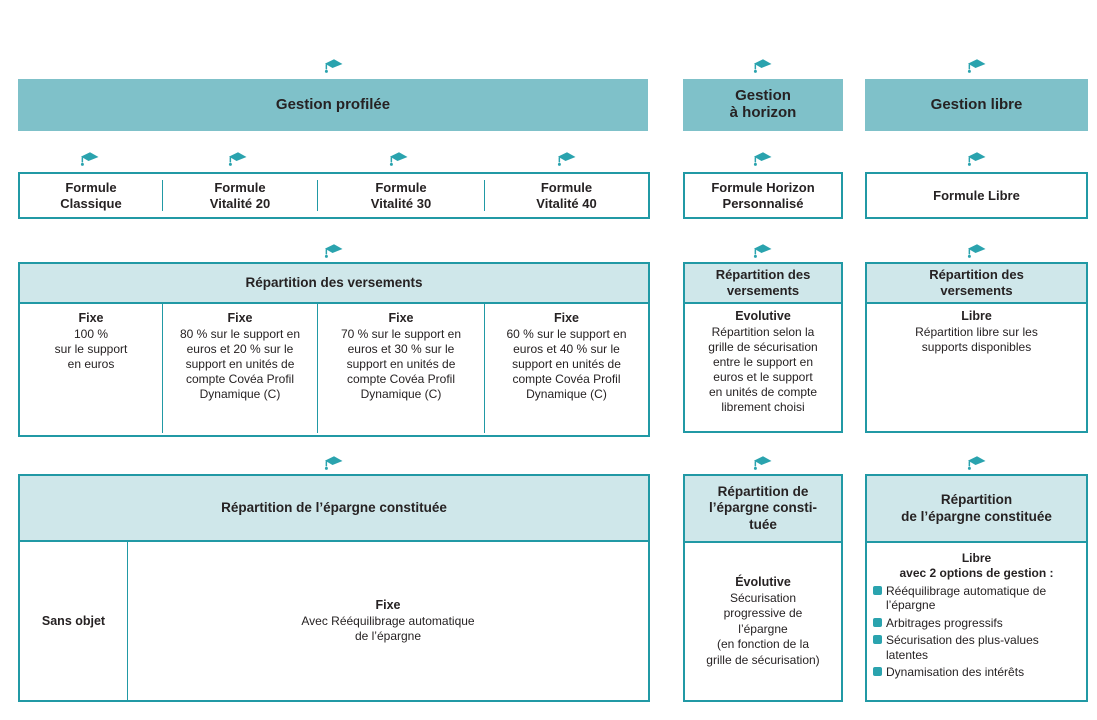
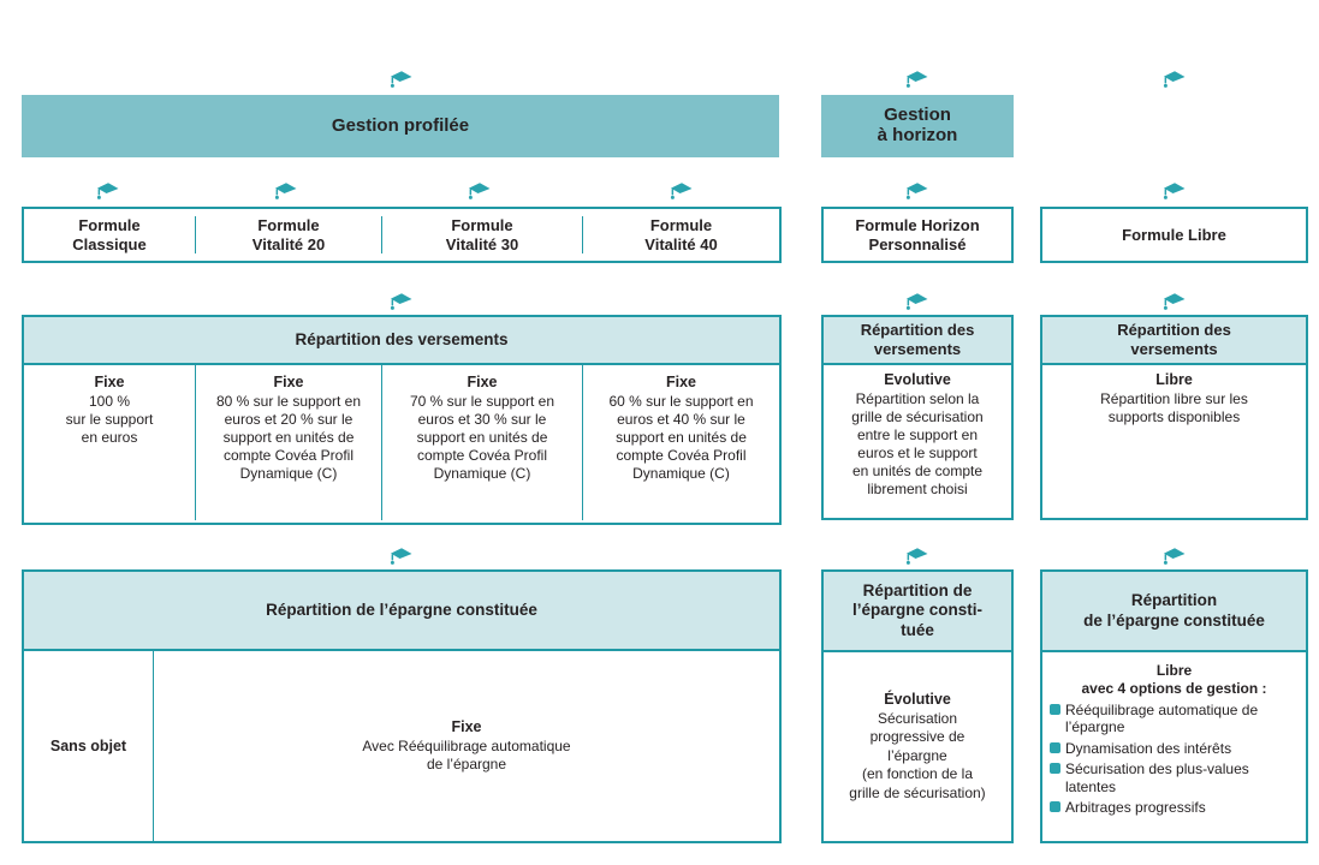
  Gestion profilée
  Gestion
  à horizon
- Gestion libre
  Formule
  Classique
  Formule
  Vitalité 20
  Formule
  Vitalité 30
  Formule
  Vitalité 40
  Formule Horizon
  Personnalisé
  Formule Libre
  Répartition des versements
  Fixe
  100 %
  sur le support
  en euros
  Fixe
  80 % sur le support en
  euros et 20 % sur le
  support en unités de
  compte Covéa Profil
  Dynamique (C)
  Fixe
  70 % sur le support en
  euros et 30 % sur le
  support en unités de
  compte Covéa Profil
  Dynamique (C)
  Fixe
  60 % sur le support en
  euros et 40 % sur le
  support en unités de
  compte Covéa Profil
  Dynamique (C)
  Répartition des
  versements
  Evolutive
  Répartition selon la
  grille de sécurisation
  entre le support en
  euros et le support
  en unités de compte
  librement choisi
  Répartition des
  versements
  Libre
  Répartition libre sur les
  supports disponibles
  Répartition de l’épargne constituée
  Sans objet
  Fixe
  Avec Rééquilibrage automatique
  de l’épargne
  Répartition de
  l’épargne consti-
  tuée
  Évolutive
  Sécurisation
  progressive de
  l’épargne
  (en fonction de la
  grille de sécurisation)
  Répartition
  de l’épargne constituée
  Libre
- avec 2 options de gestion :
+ avec 4 options de gestion :
  Rééquilibrage automatique de l’épargne
- Arbitrages progressifs
+ Dynamisation des intérêts
  Sécurisation des plus-values latentes
- Dynamisation des intérêts
+ Arbitrages progressifs
